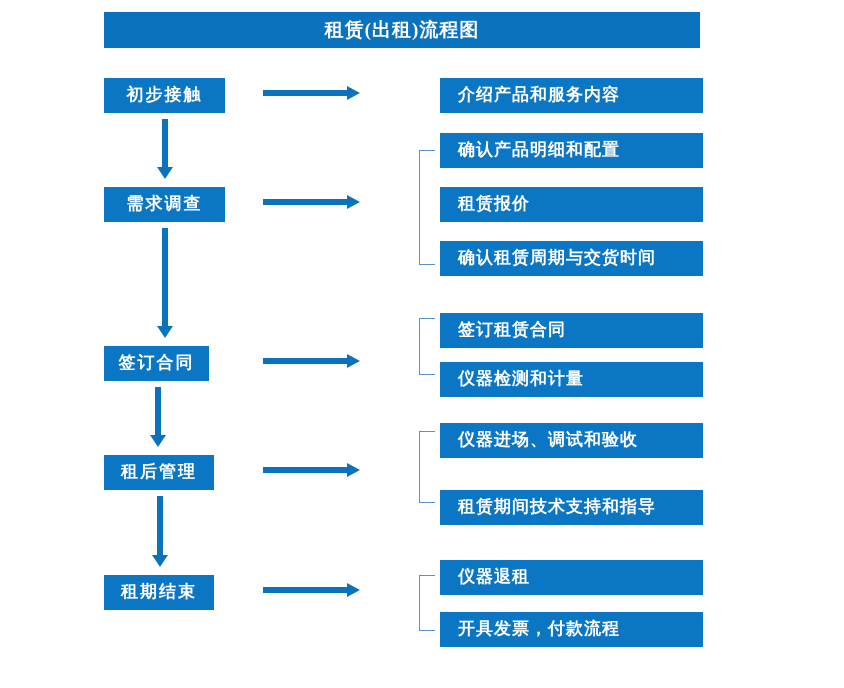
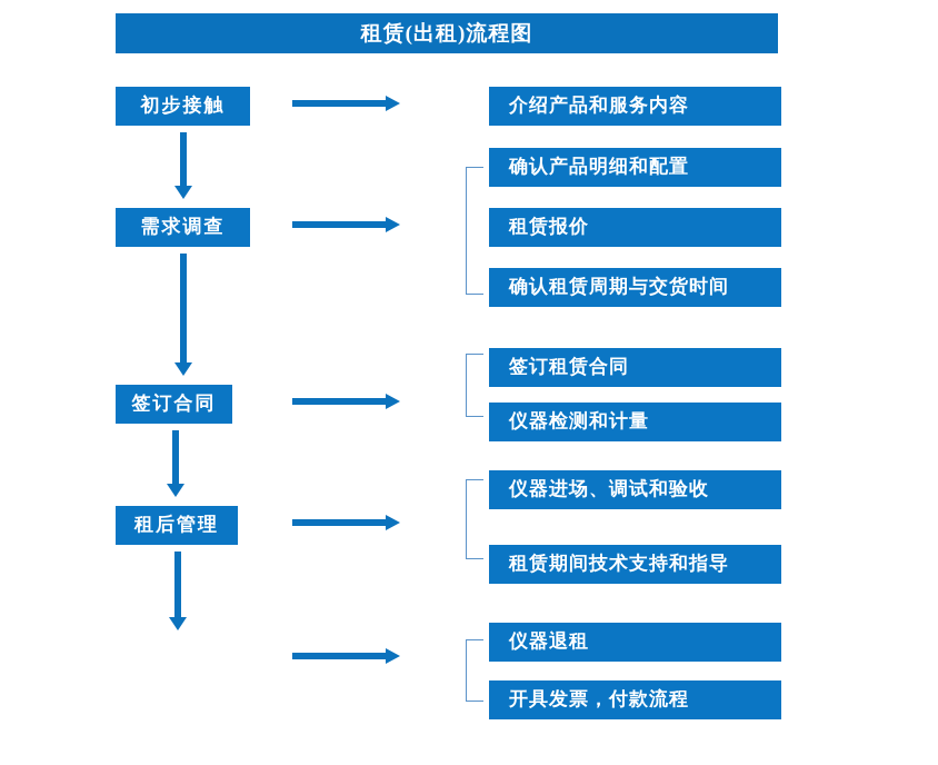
  租赁(出租)流程图
  初步接触
  需求调查
  签订合同
  租后管理
- 租期结束
  介绍产品和服务内容
  确认产品明细和配置
  租赁报价
  确认租赁周期与交货时间
  签订租赁合同
  仪器检测和计量
  仪器进场、调试和验收
  租赁期间技术支持和指导
  仪器退租
  开具发票，付款流程
